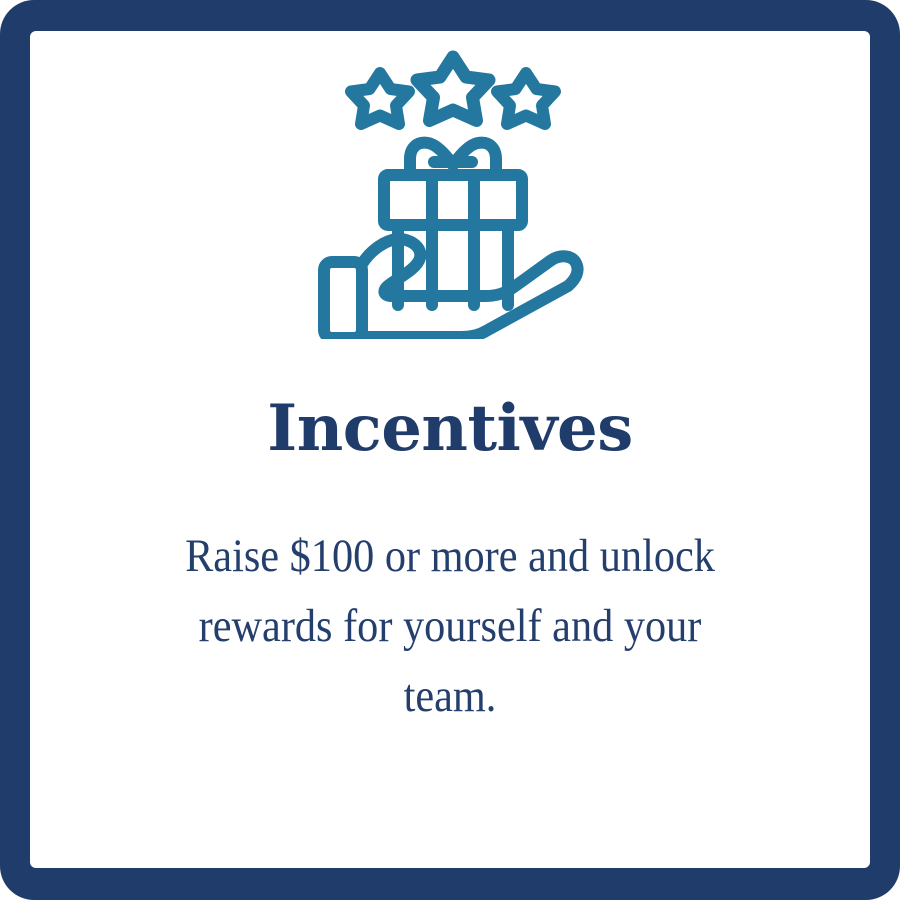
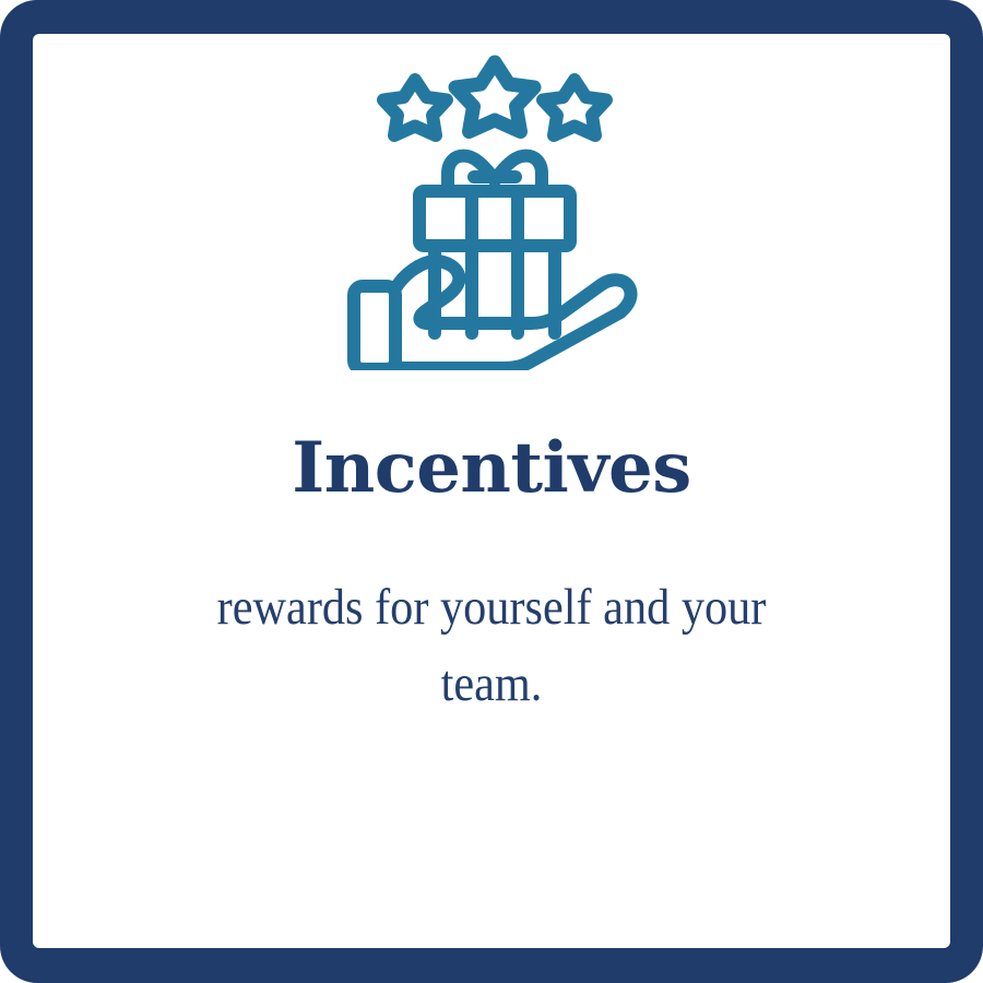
  Incentives
- Raise $100 or more and unlock
  rewards for yourself and your
  team.
